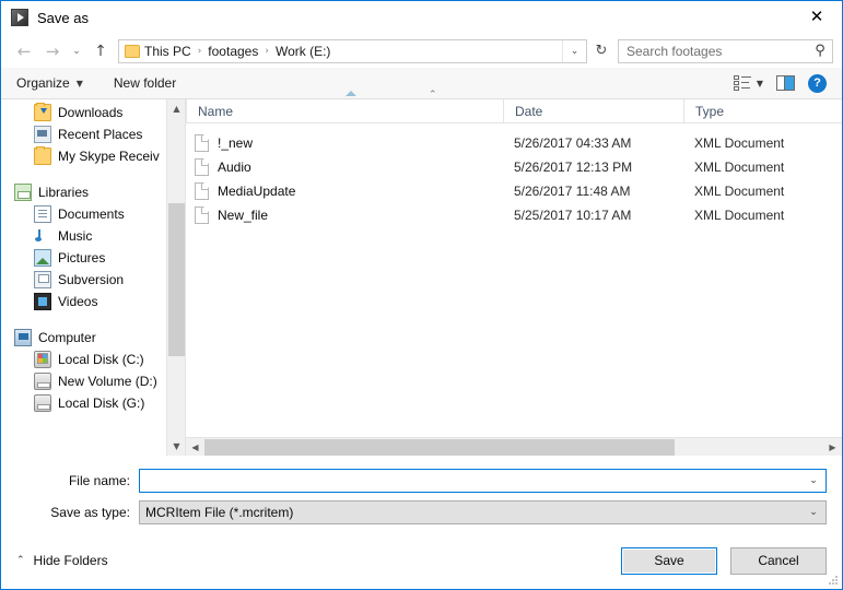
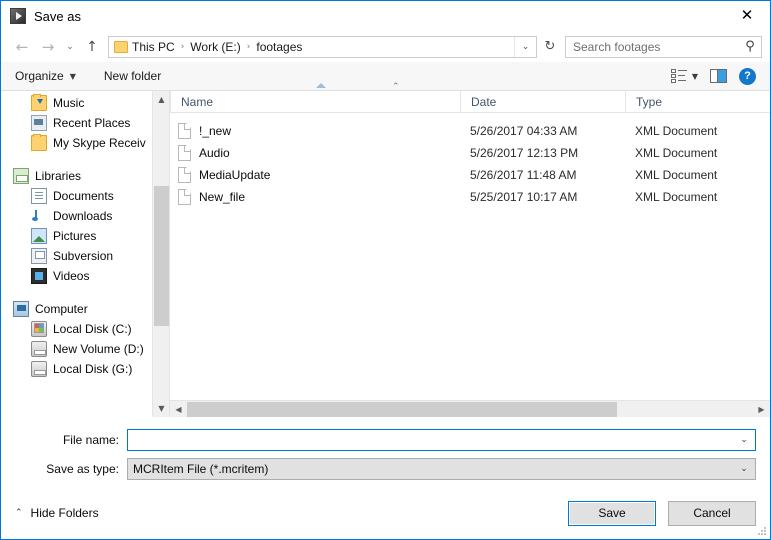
  Save as
  ✕
  ←
  →
  ⌄
  ↑
  This PC
  ›
- footages
+ Work (E:)
  ›
- Work (E:)
+ footages
  ⌄
  ↻
  Search footages
  ⚲
  Organize
  ▼
  New folder
  ▼
  ?
- Downloads
+ Music
  Recent Places
  My Skype Receiv
  Libraries
  Documents
- Music
+ Downloads
  Pictures
  Subversion
  Videos
  Computer
  Local Disk (C:)
  New Volume (D:)
  Local Disk (G:)
  ▲
  ▼
  ⌃
  Name
  Date
  Type
  !_new
  5/26/2017 04:33 AM
  XML Document
  Audio
  5/26/2017 12:13 PM
  XML Document
  MediaUpdate
  5/26/2017 11:48 AM
  XML Document
  New_file
  5/25/2017 10:17 AM
  XML Document
  ◀
  ▶
  File name:
  ⌄
  Save as type:
  MCRItem File (*.mcritem)
  ⌄
  ⌃
  Hide Folders
  Save
  Cancel
